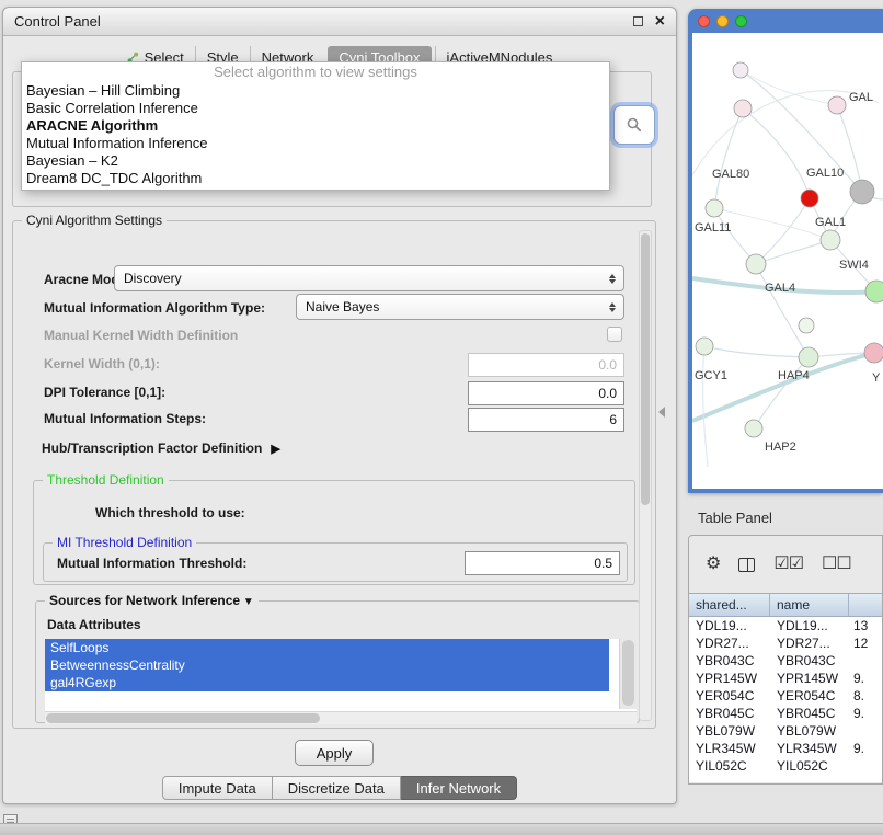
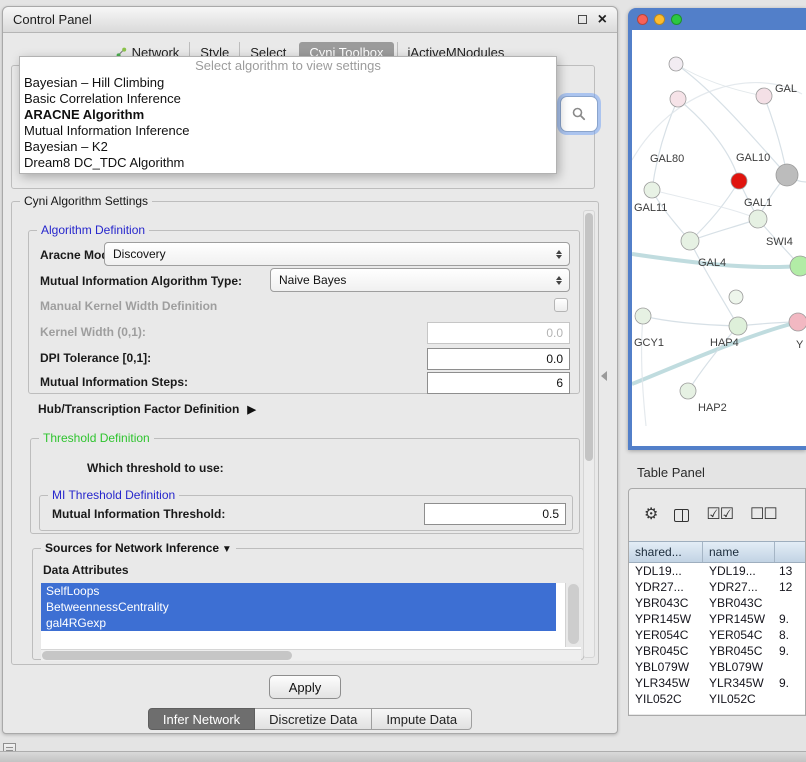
  Control Panel
  ×
- Select
+ Network
  Style
- Network
+ Select
  Cyni Toolbox
  jActiveMNodules
  Select algorithm to view settings
  Bayesian – Hill Climbing
  Basic Correlation Inference
  ARACNE Algorithm
  Mutual Information Inference
  Bayesian – K2
  Dream8 DC_TDC Algorithm
  Cyni Algorithm Settings
+ Algorithm Definition
  Aracne Mo
  Discovery
  Mutual Information Algorithm Type:
  Naive Bayes
  Manual Kernel Width Definition
  Kernel Width (0,1):
  0.0
  DPI Tolerance [0,1]:
  0.0
  Mutual Information Steps:
  6
  Hub/Transcription Factor Definition
  Threshold Definition
  Which threshold to use:
  MI Threshold Definition
  Mutual Information Threshold:
  0.5
  Sources for Network Inference
  Data Attributes
  SelfLoops
  BetweennessCentrality
  gal4RGexp
  Apply
- Impute Data
+ Infer Network
  Discretize Data
- Infer Network
+ Impute Data
  GAL
  GAL80
  GAL10
  GAL11
  GAL1
  SWI4
  GAL4
  GCY1
  HAP4
  HAP2
  Y
  Table Panel
  ⚙
  ☑☑
  ☐☐
  shared...
  name
  YDL19...
  YDL19...
  13
  YDR27...
  YDR27...
  12
  YBR043C
  YBR043C
  YPR145W
  YPR145W
  9.
  YER054C
  YER054C
  8.
  YBR045C
  YBR045C
  9.
  YBL079W
  YBL079W
  YLR345W
  YLR345W
  9.
  YIL052C
  YIL052C
